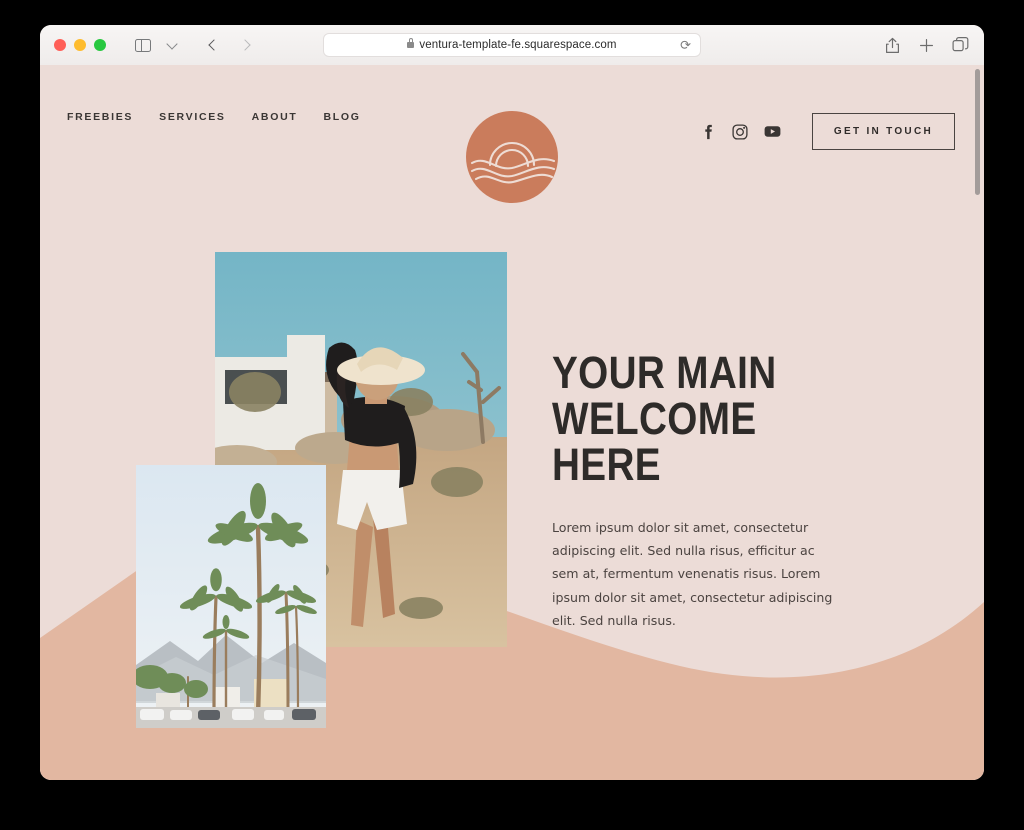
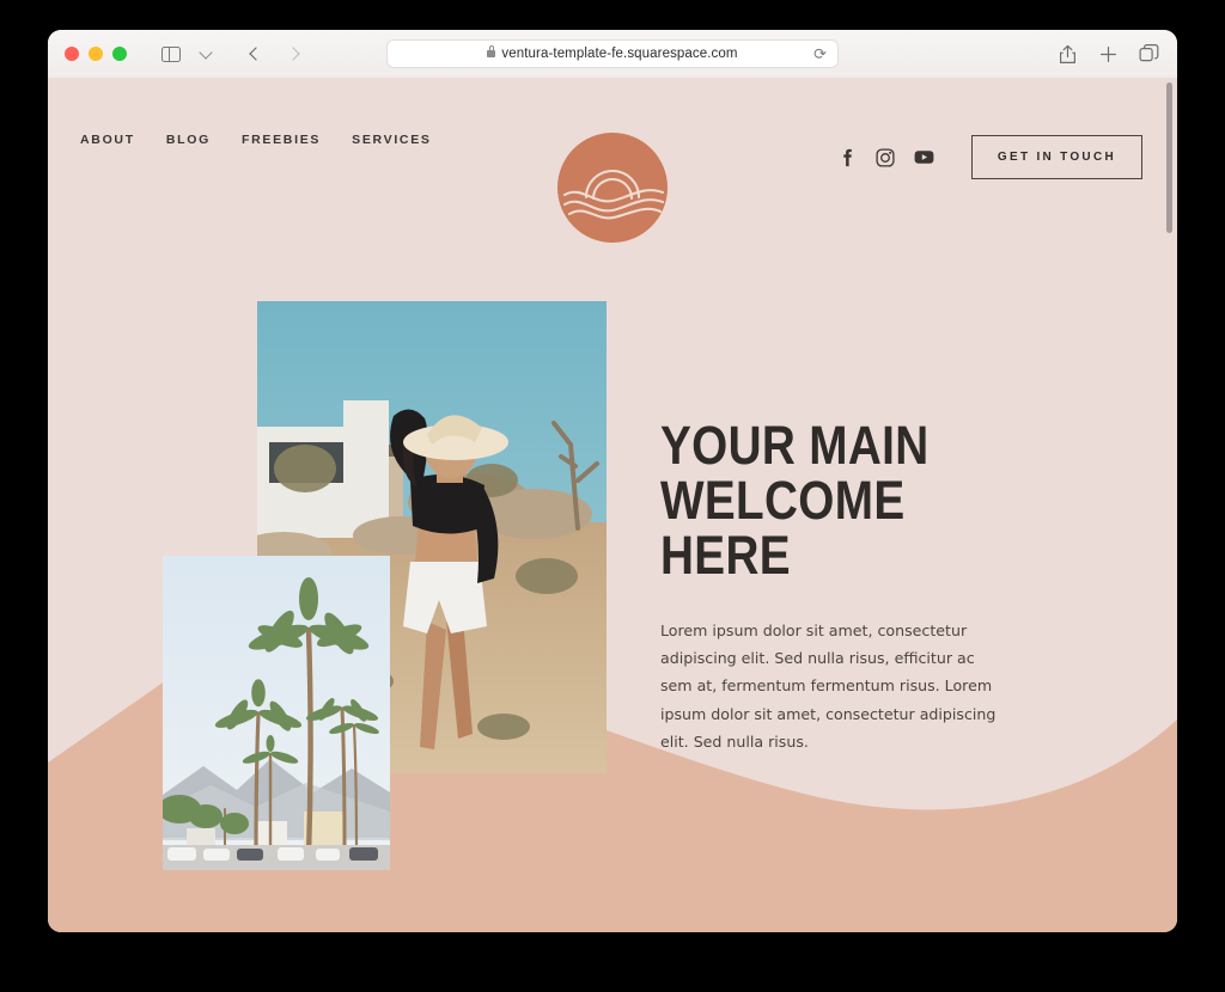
  ventura-template-fe.squarespace.com
  ⟳
- FREEBIES
+ ABOUT
- SERVICES
+ BLOG
- ABOUT
+ FREEBIES
- BLOG
+ SERVICES
  GET IN TOUCH
  YOUR MAIN
  WELCOME HERE
- Lorem ipsum dolor sit amet, consectetur adipiscing elit. Sed nulla risus, efficitur ac sem at, fermentum venenatis risus. Lorem ipsum dolor sit amet, consectetur adipiscing elit. Sed nulla risus.
+ Lorem ipsum dolor sit amet, consectetur adipiscing elit. Sed nulla risus, efficitur ac sem at, fermentum fermentum risus. Lorem ipsum dolor sit amet, consectetur adipiscing elit. Sed nulla risus.
